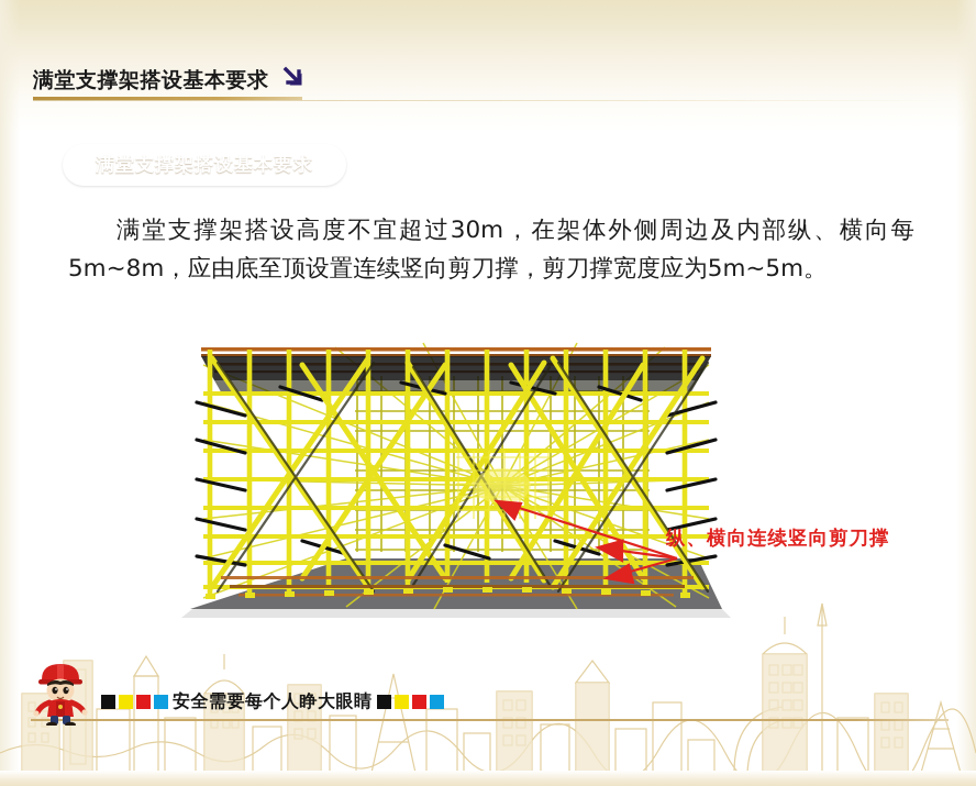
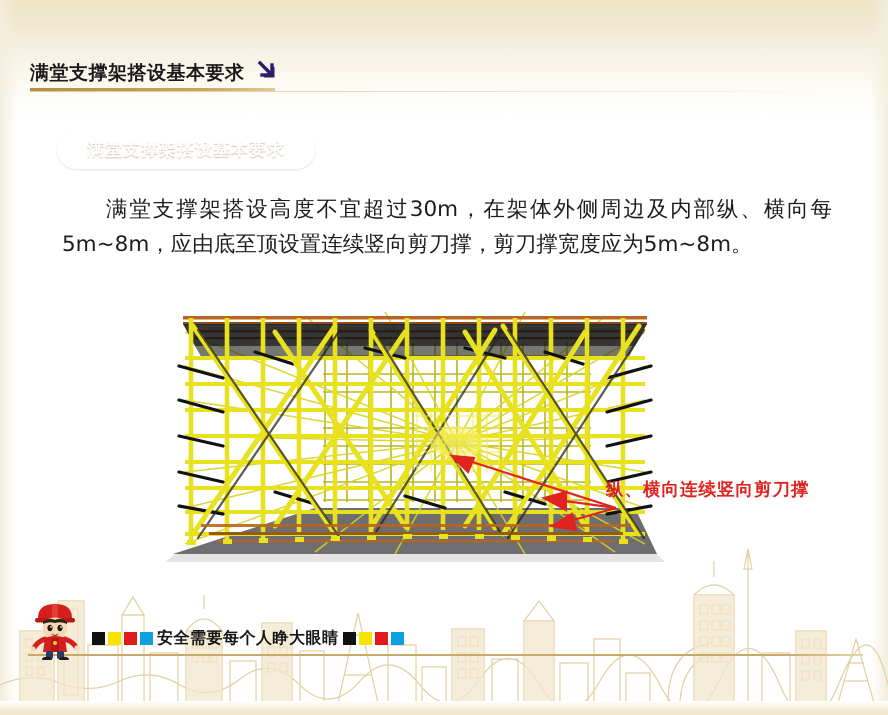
  满堂支撑架搭设基本要求
  满堂支撑架搭设基本要求
- 满堂支撑架搭设高度不宜超过30m，在架体外侧周边及内部纵、横向每5m~8m，应由底至顶设置连续竖向剪刀撑，剪刀撑宽度应为5m~5m。
+ 满堂支撑架搭设高度不宜超过30m，在架体外侧周边及内部纵、横向每5m~8m，应由底至顶设置连续竖向剪刀撑，剪刀撑宽度应为5m~8m。
  纵、横向连续竖向剪刀撑
  安全需要每个人睁大眼睛
